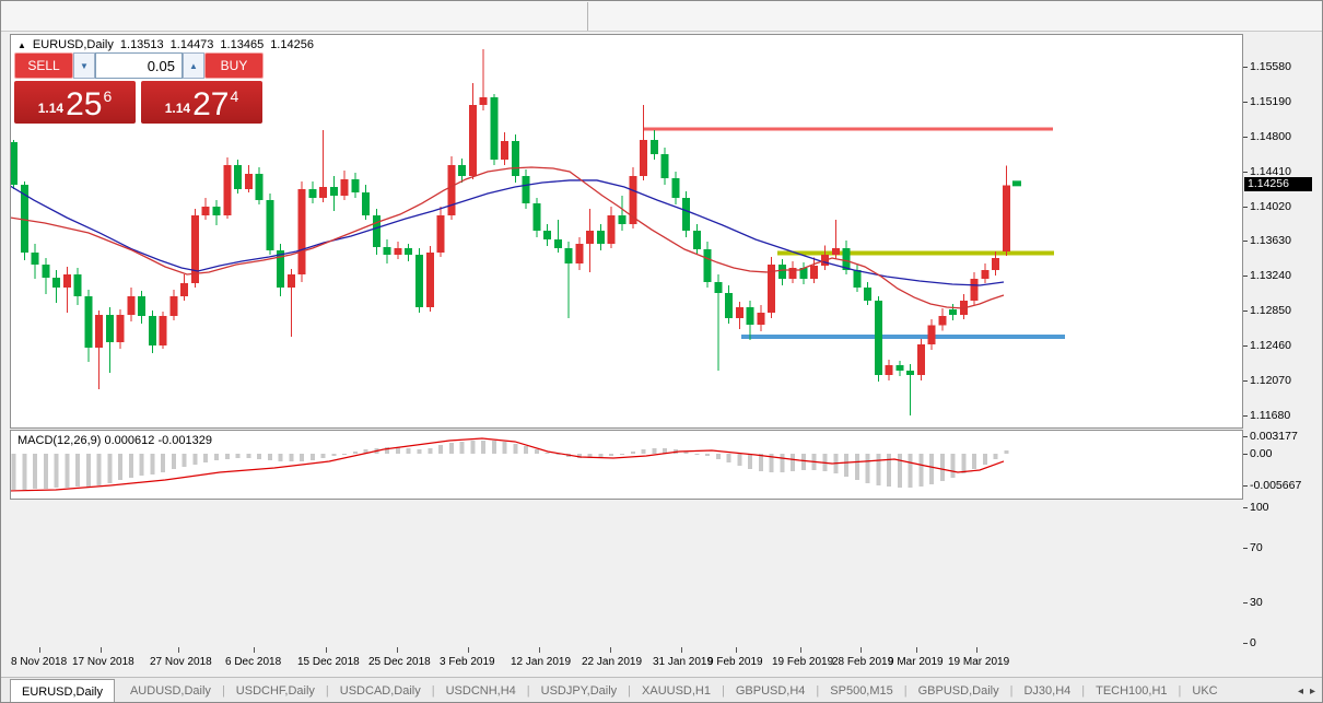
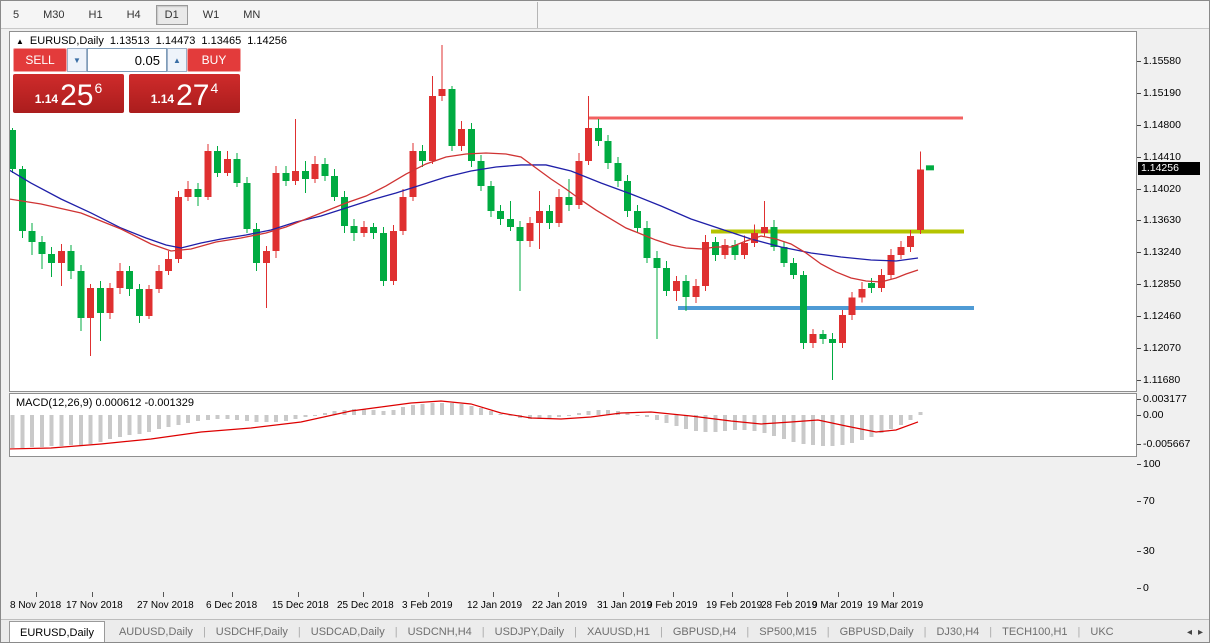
+ 5
+ M30
+ H1
+ H4
+ D1
+ W1
+ MN
  ▲
  EURUSD,Daily
  1.13513
  1.14473
  1.13465
  1.14256
  SELL
  ▼
  0.05
  ▲
  BUY
  1.14
  25
  6
  1.14
  27
  4
  MACD(12,26,9) 0.000612 -0.001329
  1.15580
  1.15190
  1.14800
  1.14410
  1.14020
  1.13630
  1.13240
  1.12850
  1.12460
  1.12070
  1.11680
  1.14256
  0.003177
  0.00
  -0.005667
  100
  70
  30
  0
  8 Nov 2018
  17 Nov 2018
  27 Nov 2018
  6 Dec 2018
  15 Dec 2018
  25 Dec 2018
  3 Feb 2019
  12 Jan 2019
  22 Jan 2019
  31 Jan 2019
  9 Feb 2019
  19 Feb 2019
  28 Feb 2019
  9 Mar 2019
  19 Mar 2019
  EURUSD,Daily
  AUDUSD,Daily
  |
  USDCHF,Daily
  |
  USDCAD,Daily
  |
  USDCNH,H4
  |
  USDJPY,Daily
  |
  XAUUSD,H1
  |
  GBPUSD,H4
  |
  SP500,M15
  |
  GBPUSD,Daily
  |
  DJ30,H4
  |
  TECH100,H1
  |
  UKC
  ◂
  ▸
